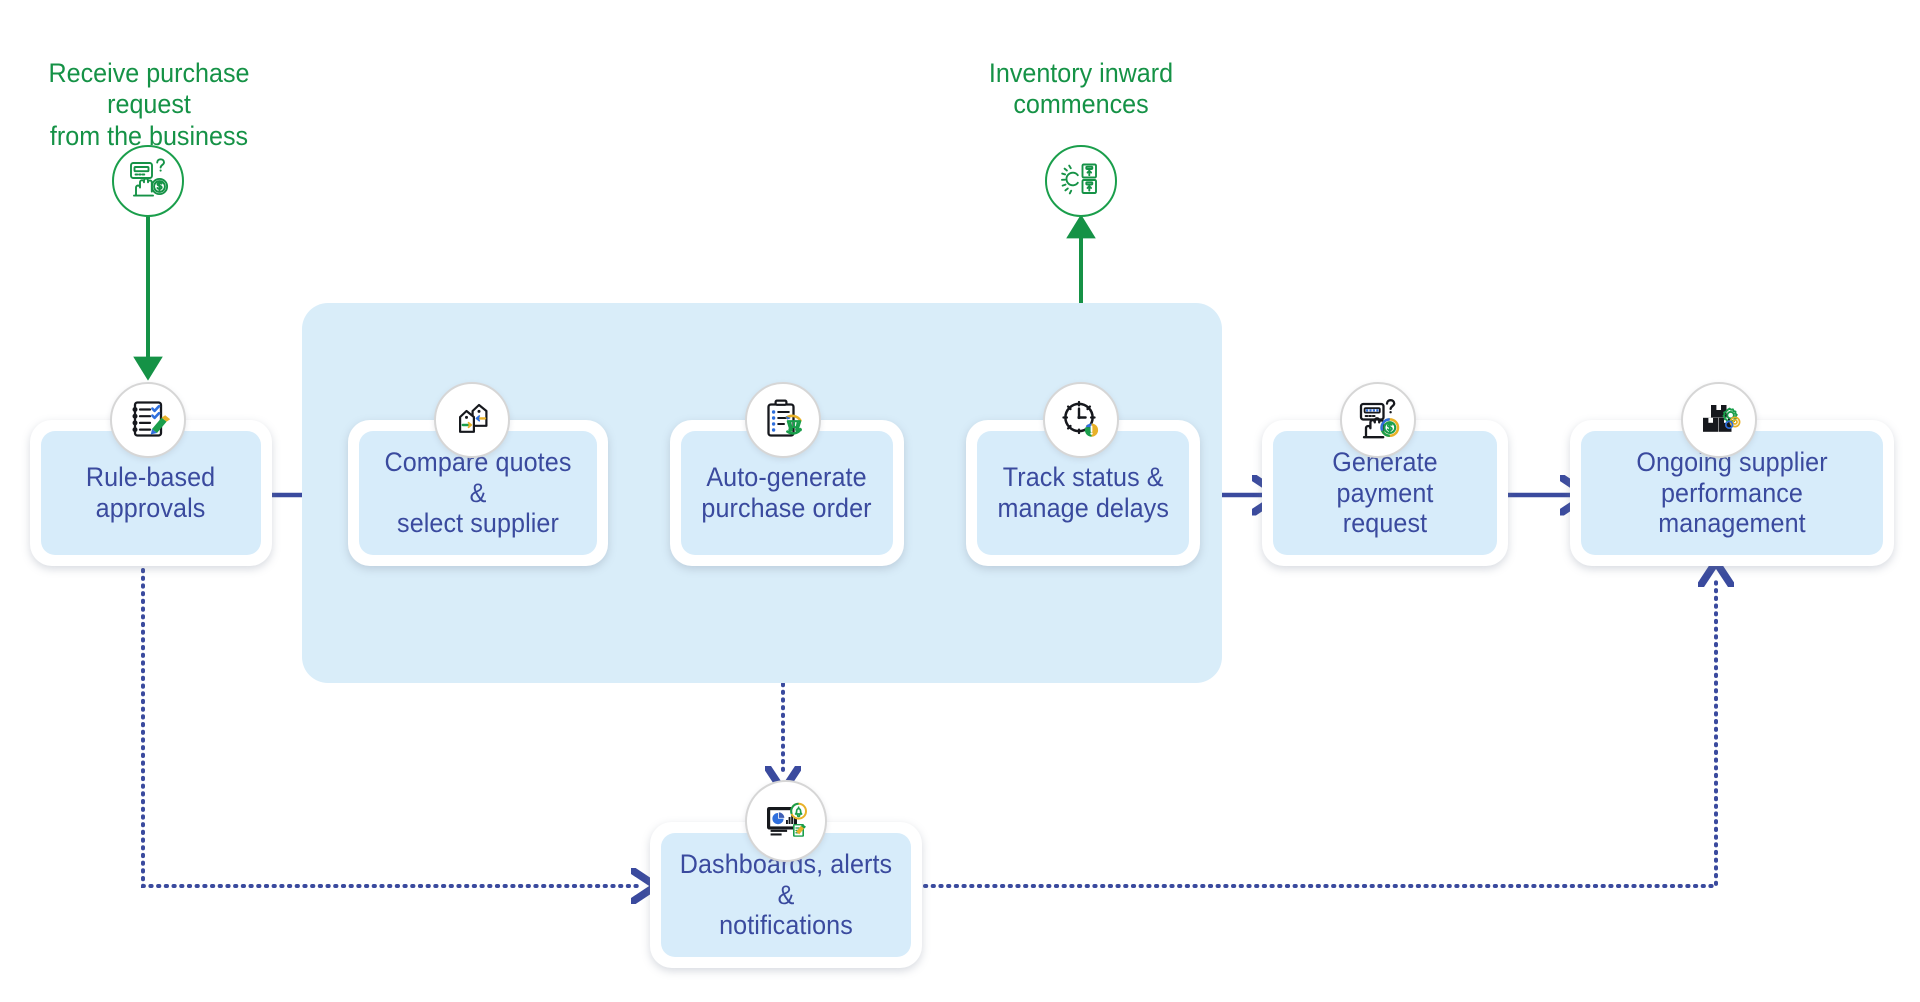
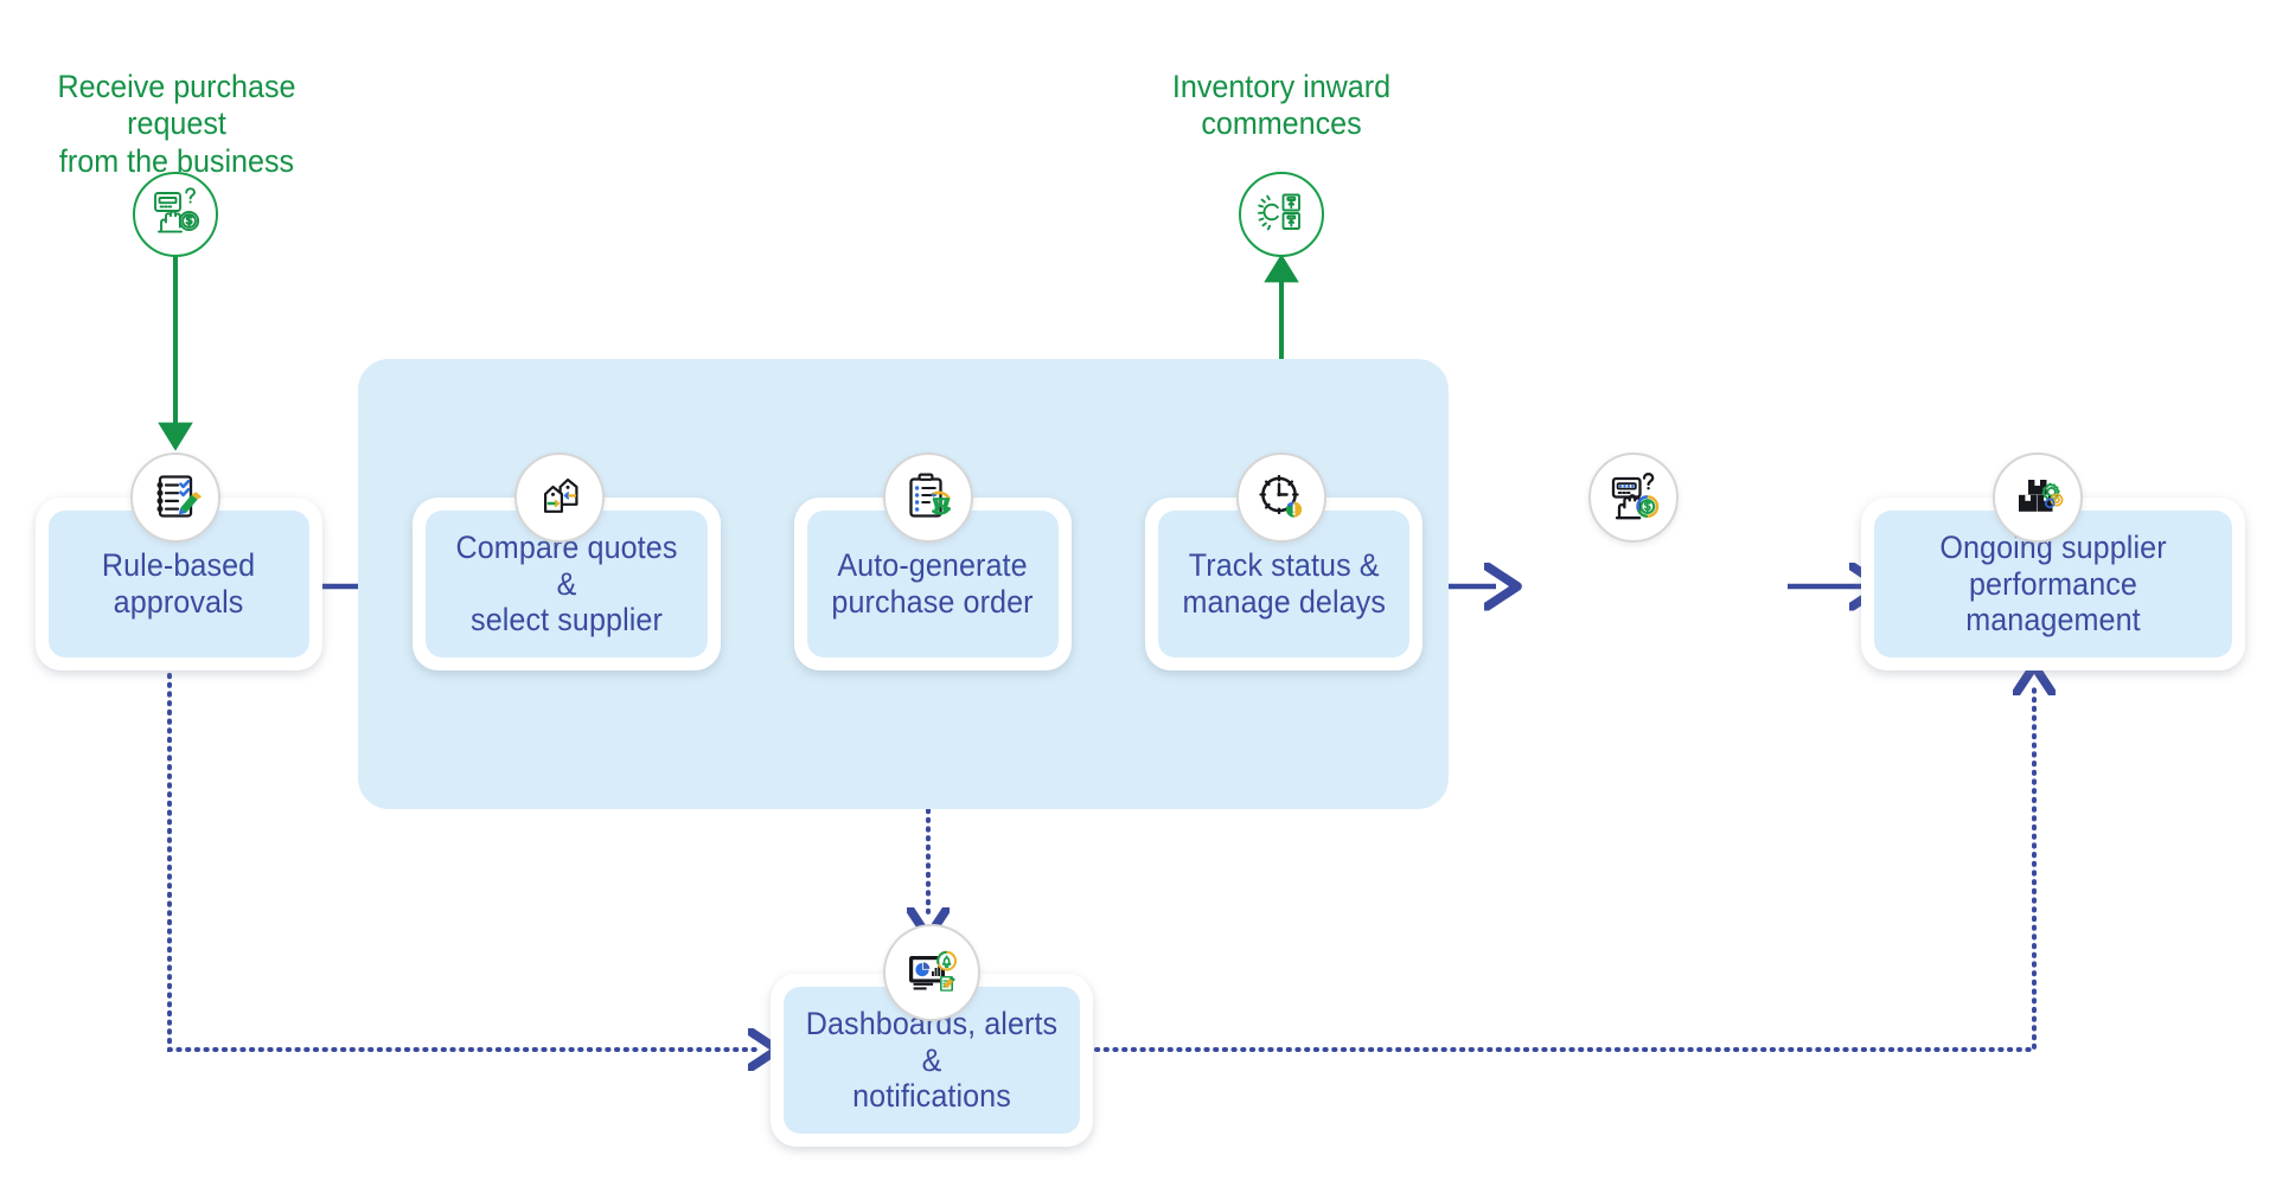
  Receive purchase request
  from the business
  Inventory inward
  commences
  Rule-based
  approvals
  Compare quotes &
  select supplier
  Auto-generate
  purchase order
  Track status &
  manage delays
- Generate payment
- request
  Ongoing supplier
  performance management
  Dashboards, alerts &
  notifications
